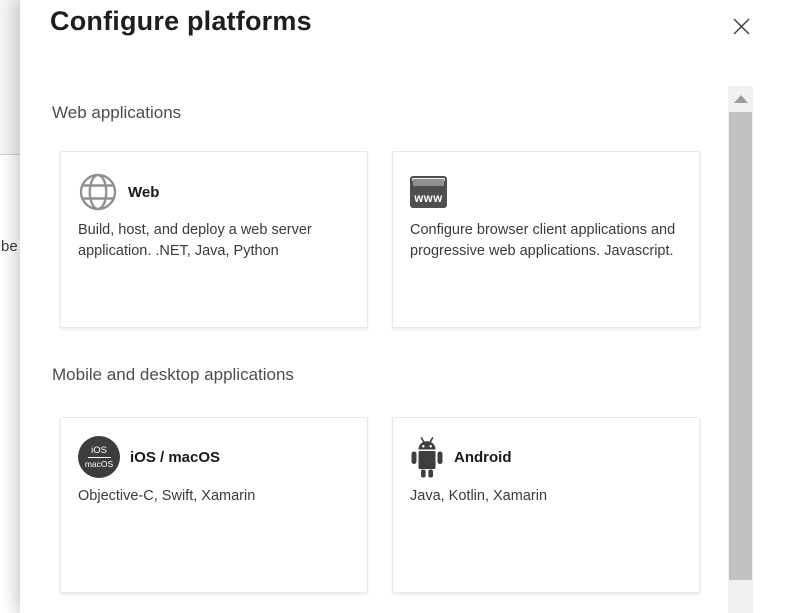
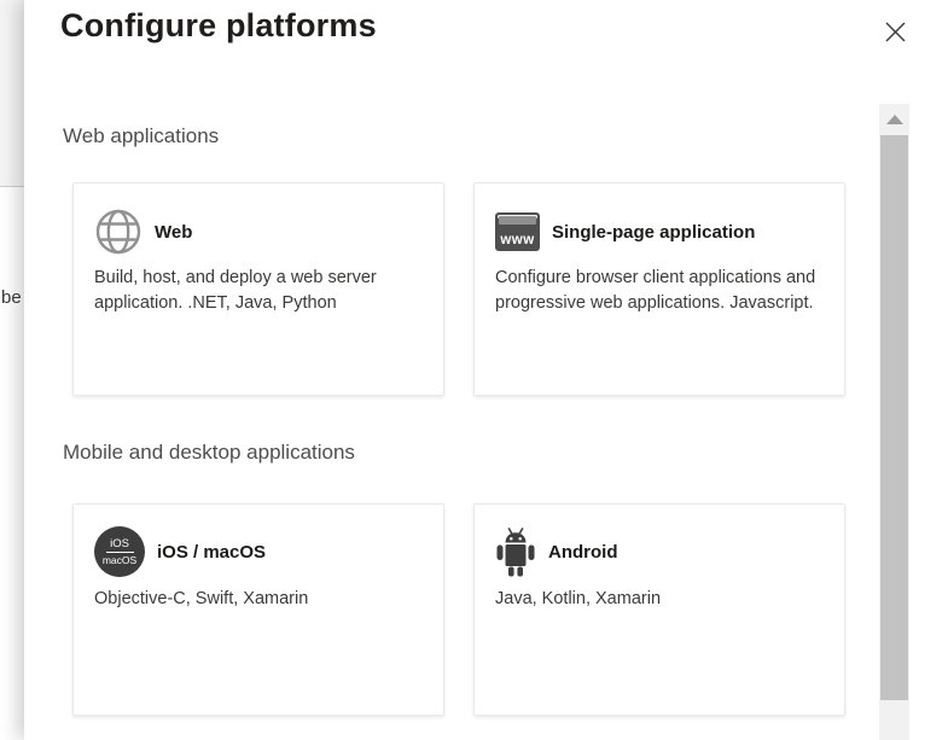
  be
  Configure platforms
  Web applications
  Web
  Build, host, and deploy a web server application. .NET, Java, Python
  www
+ Single-page application
  Configure browser client applications and progressive web applications. Javascript.
  Mobile and desktop applications
  iOS
  macOS
  iOS / macOS
  Objective-C, Swift, Xamarin
  Android
  Java, Kotlin, Xamarin
